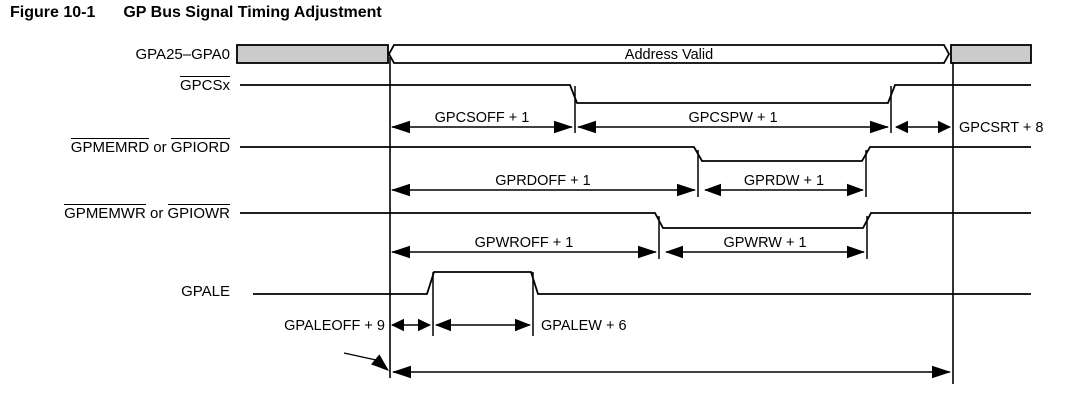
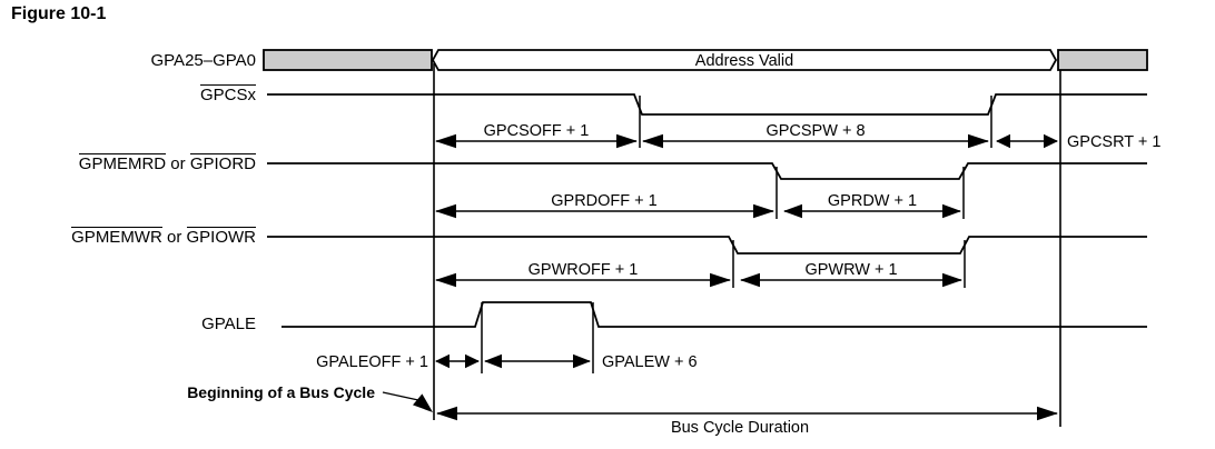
  Figure 10-1
- GP Bus Signal Timing Adjustment
  GPA25–GPA0
  GPCSx
  GPMEMRD or GPIORD
  GPMEMWR or GPIOWR
  GPALE
  Address Valid
  GPCSOFF + 1
- GPCSPW + 1
+ GPCSPW + 8
- GPCSRT + 8
+ GPCSRT + 1
  GPRDOFF + 1
  GPRDW + 1
  GPWROFF + 1
  GPWRW + 1
- GPALEOFF + 9
+ GPALEOFF + 1
  GPALEW + 6
+ Bus Cycle Duration
+ Beginning of a Bus Cycle
